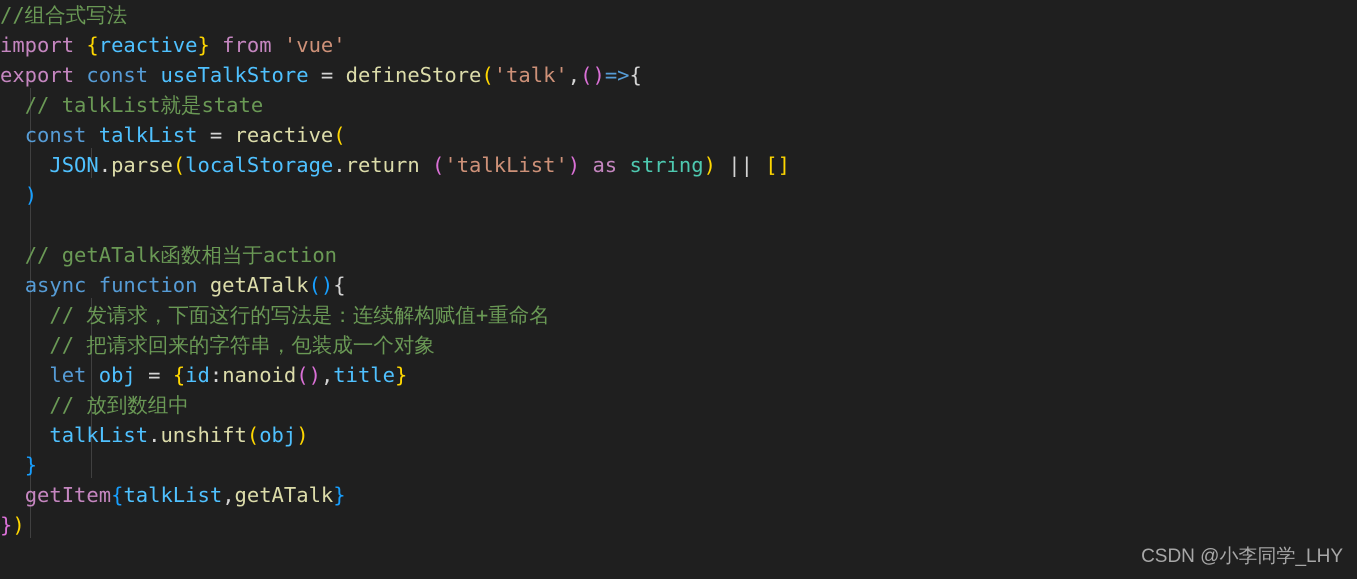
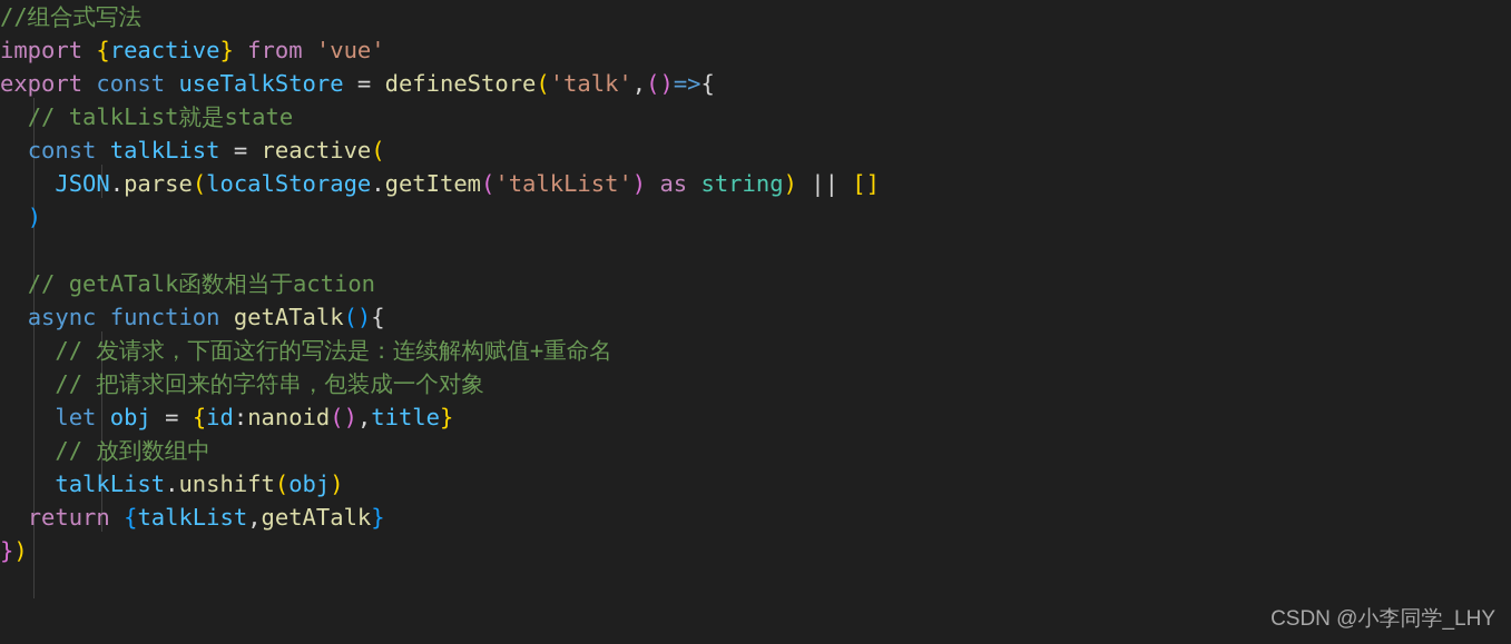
  //组合式写法
  import {reactive} from 'vue'
  export const useTalkStore = defineStore('talk',()=>{
  // talkList就是state
  const talkList = reactive(
- JSON.parse(localStorage.return ('talkList') as string) || []
+ JSON.parse(localStorage.getItem('talkList') as string) || []
  )
  // getATalk函数相当于action
  async function getATalk(){
  // 发请求，下面这行的写法是：连续解构赋值+重命名
  // 把请求回来的字符串，包装成一个对象
  let obj = {id:nanoid(),title}
  // 放到数组中
  talkList.unshift(obj)
- }
- getItem{talkList,getATalk}
+ return {talkList,getATalk}
  })
  CSDN @小李同学_LHY
